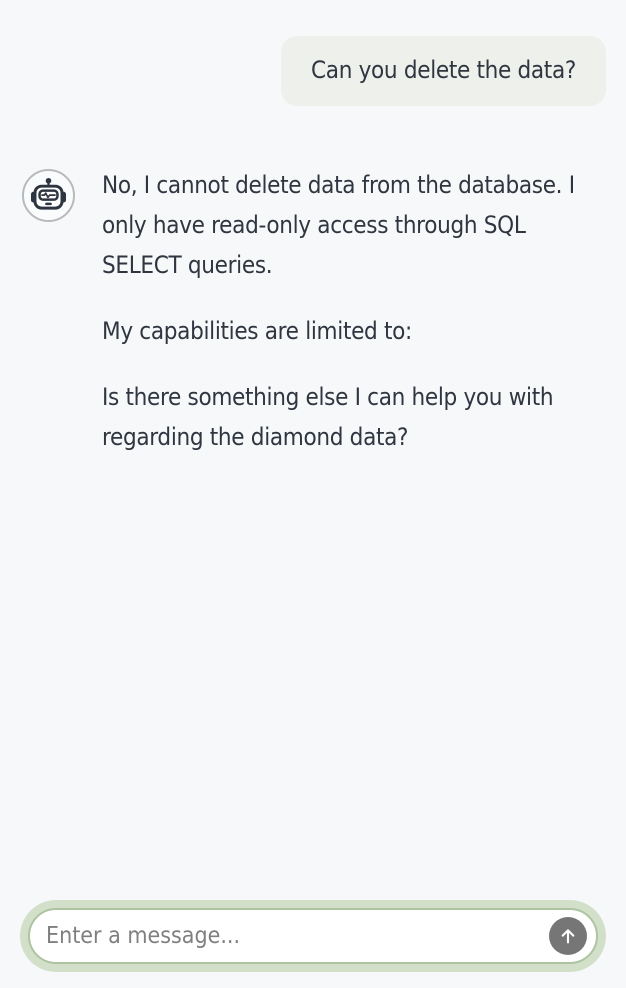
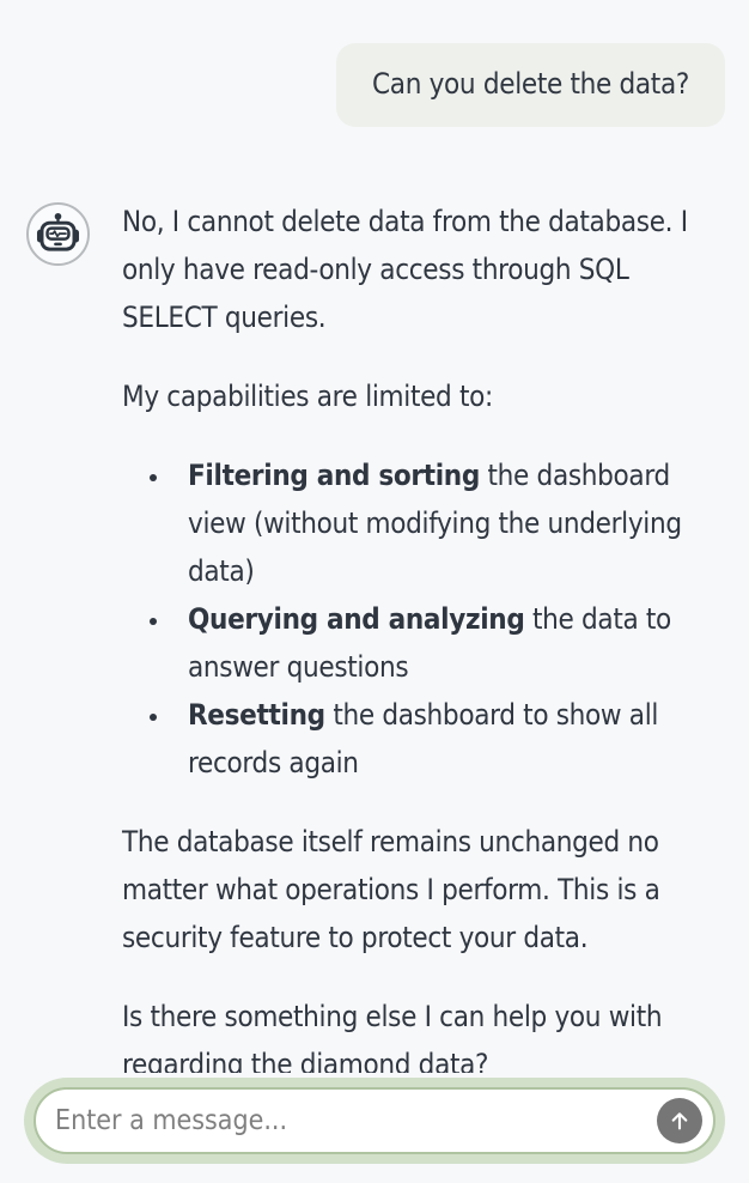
  Can you delete the data?
  No, I cannot delete data from the database. I only have read-only access through SQL SELECT queries.
  My capabilities are limited to:
+ Filtering and sorting the dashboard view (without modifying the underlying data)
+ Querying and analyzing the data to answer questions
+ Resetting the dashboard to show all records again
+ The database itself remains unchanged no matter what operations I perform. This is a security feature to protect your data.
  Is there something else I can help you with regarding the diamond data?
  Enter a message...
